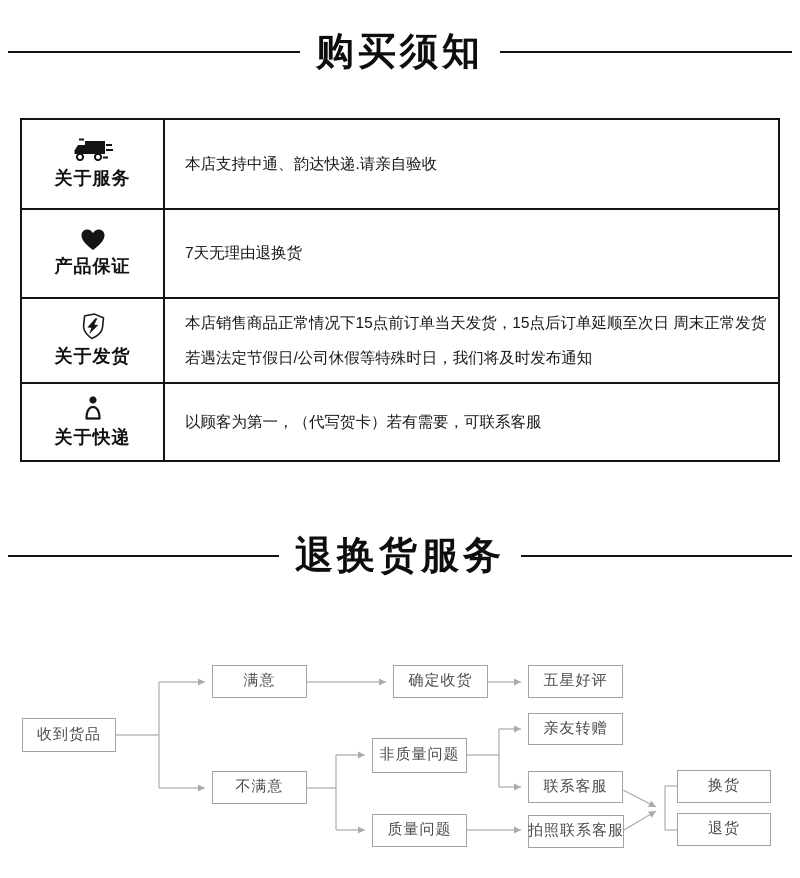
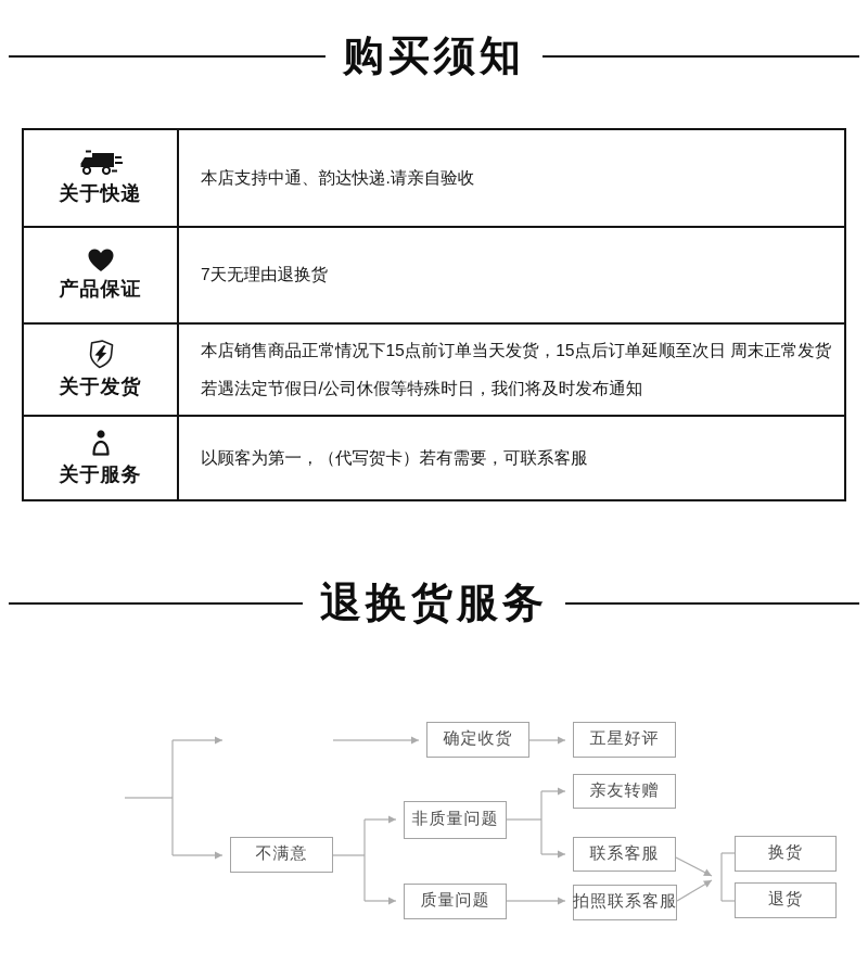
  购买须知
- 关于服务
+ 关于快递
  本店支持中通、韵达快递.请亲自验收
  产品保证
  7天无理由退换货
  关于发货
  本店销售商品正常情况下15点前订单当天发货，15点后订单延顺至次日 周末正常发货
  若遇法定节假日/公司休假等特殊时日，我们将及时发布通知
- 关于快递
+ 关于服务
  以顾客为第一，（代写贺卡）若有需要，可联系客服
  退换货服务
- 收到货品
- 满意
  确定收货
  五星好评
  亲友转赠
  不满意
  非质量问题
  联系客服
  质量问题
  拍照联系客服
  换货
  退货
